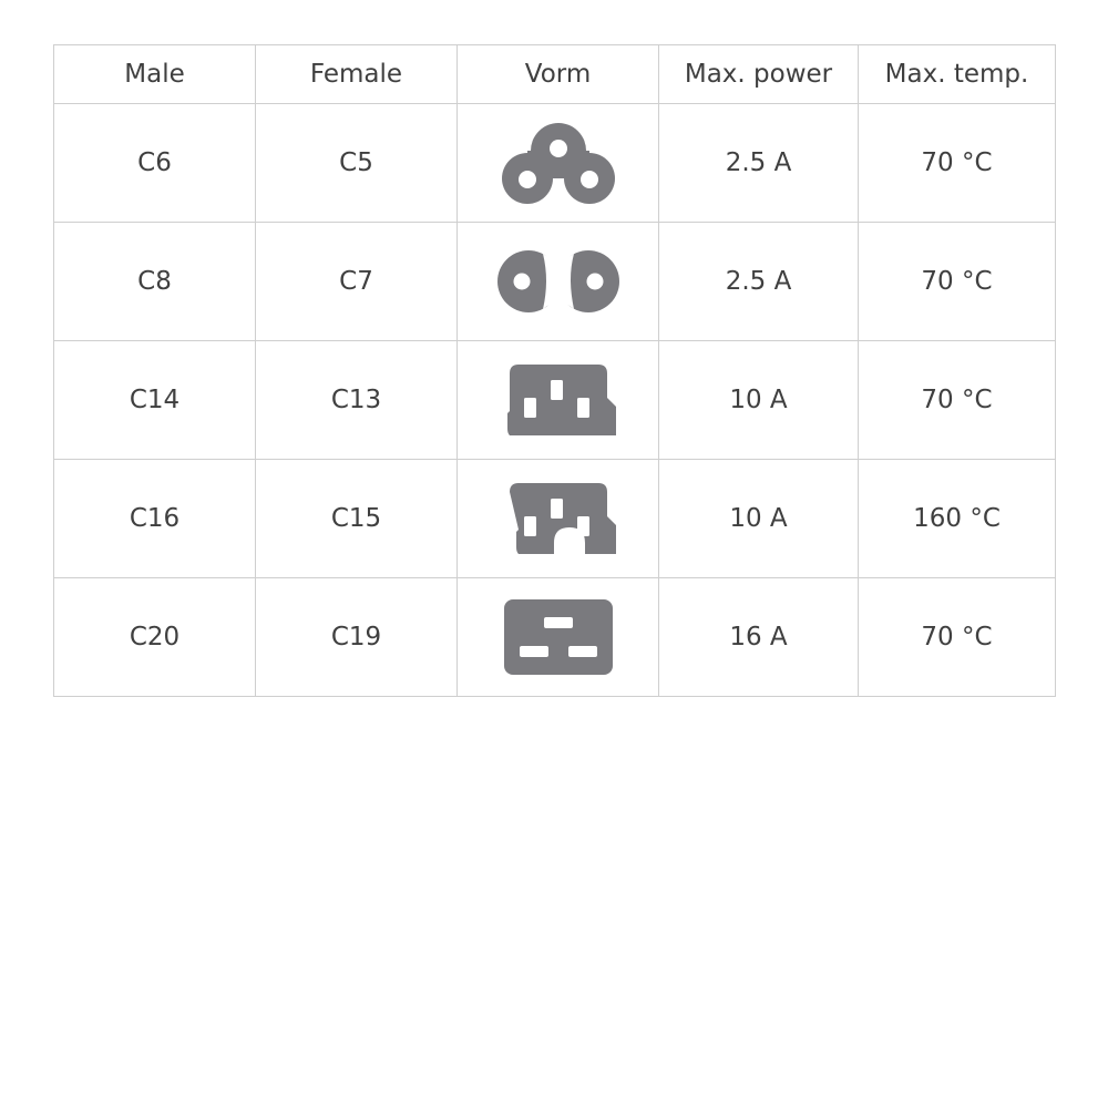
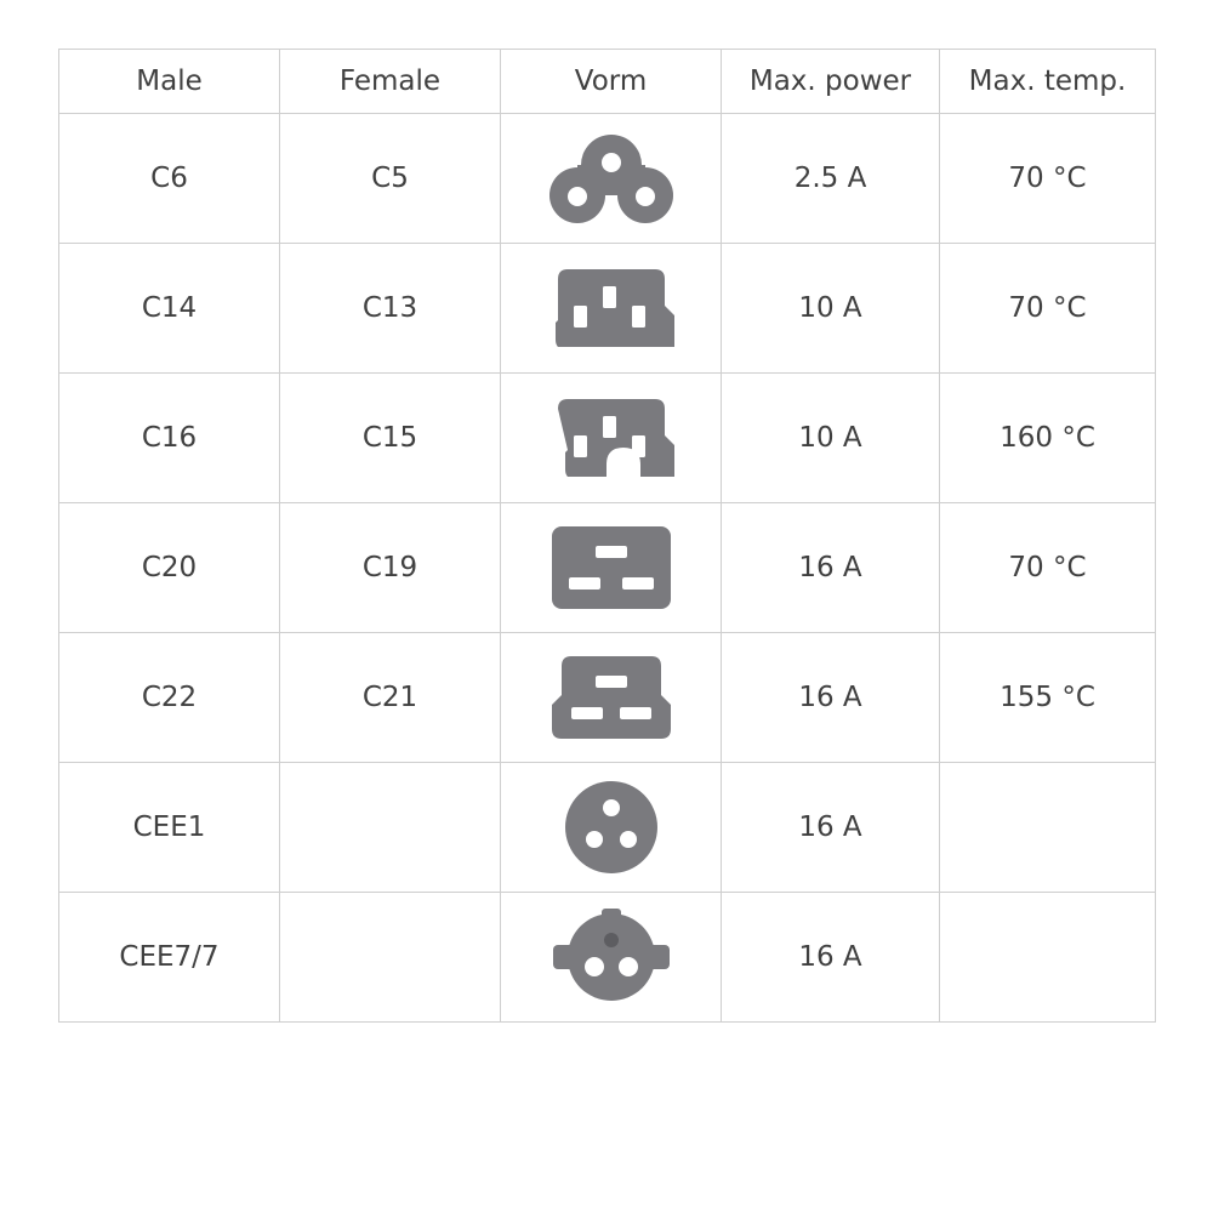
  Male	Female	Vorm	Max. power	Max. temp.
  C6	C5		2.5 A	70 °C
- C8	C7		2.5 A	70 °C
  C14	C13		10 A	70 °C
  C16	C15		10 A	160 °C
  C20	C19		16 A	70 °C
+ C22	C21		16 A	155 °C
+ CEE1			16 A
+ CEE7/7			16 A
